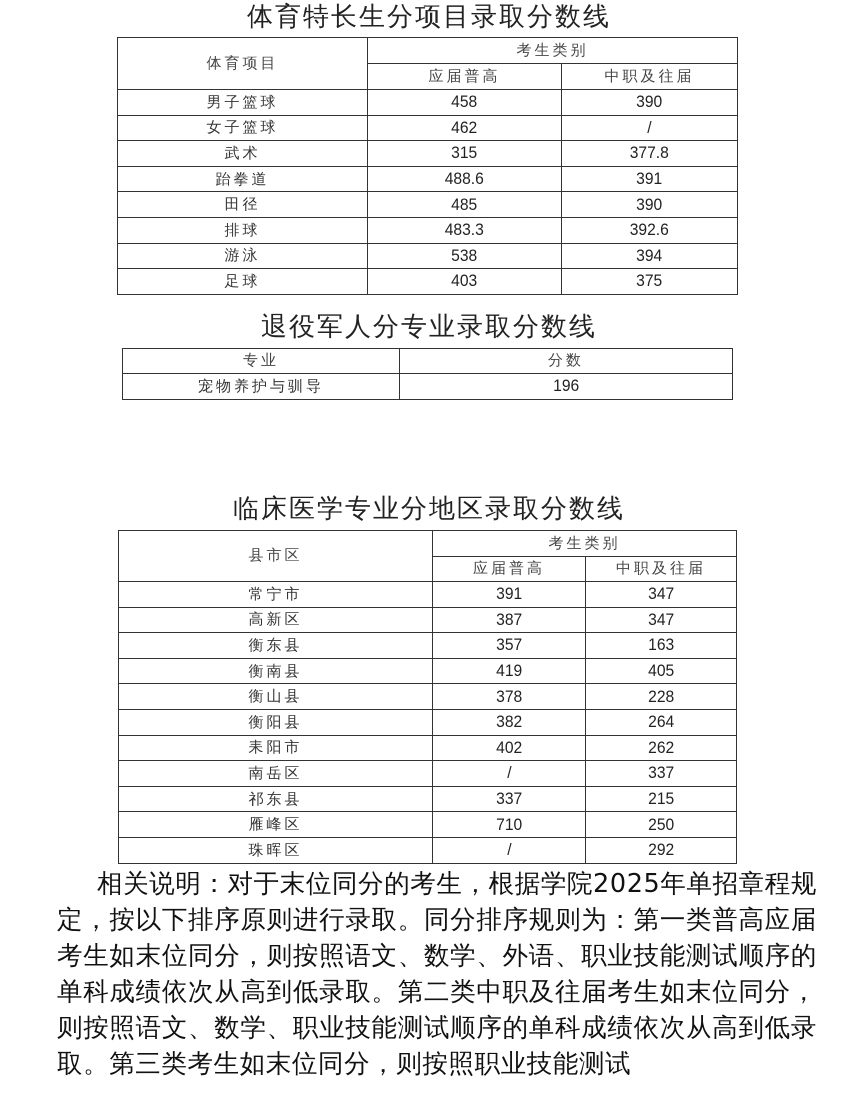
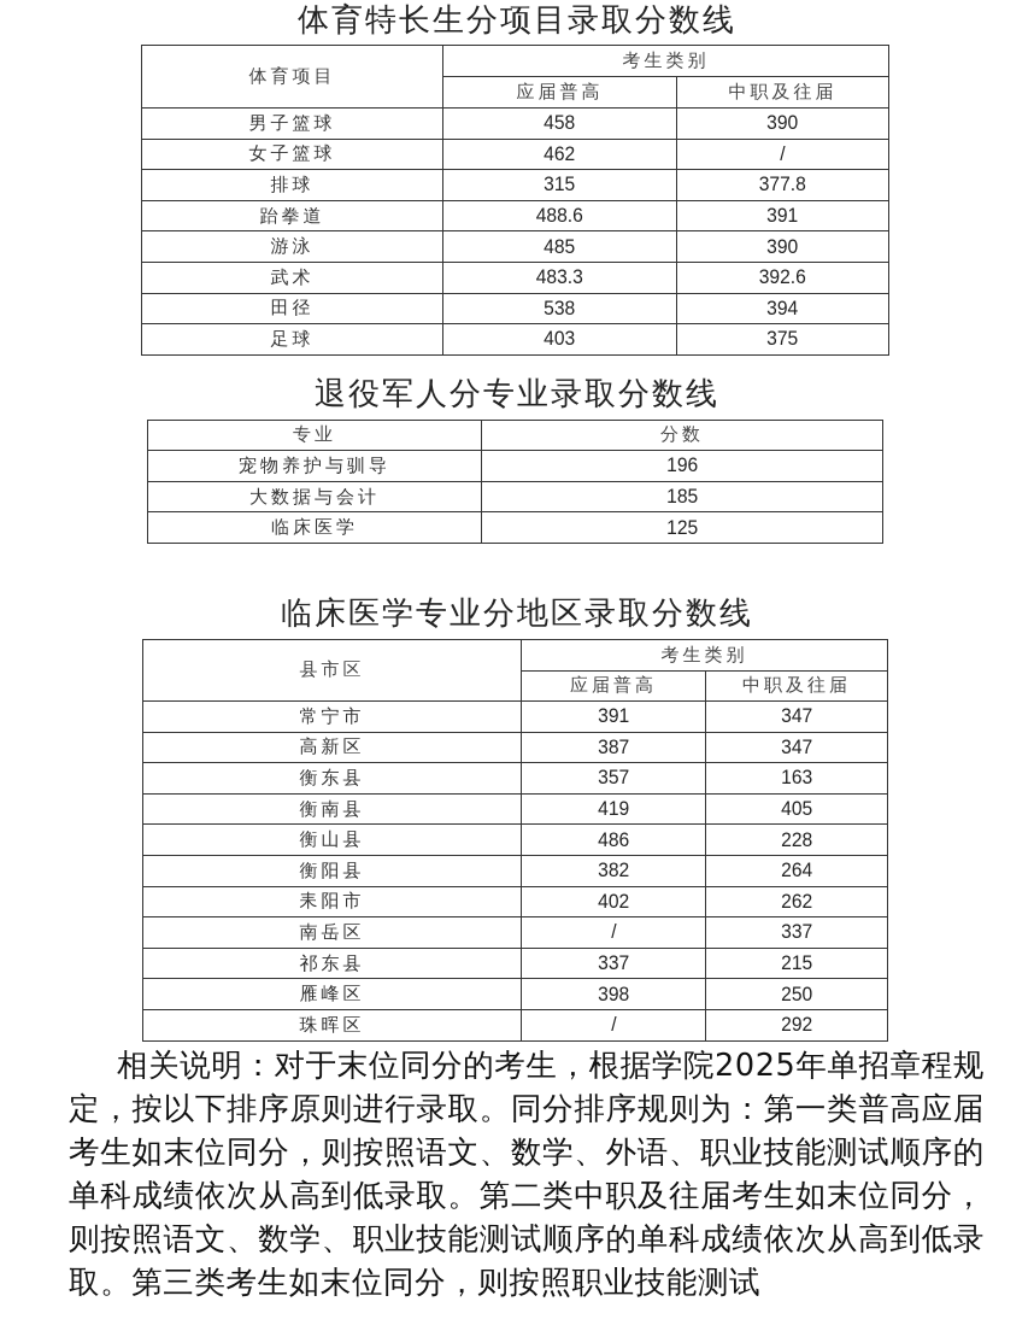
  体育特长生分项目录取分数线
  体育项目	考生类别
  应届普高	中职及往届
  男子篮球	458	390
  女子篮球	462	/
- 武术	315	377.8
+ 排球	315	377.8
  跆拳道	488.6	391
- 田径	485	390
+ 游泳	485	390
- 排球	483.3	392.6
+ 武术	483.3	392.6
- 游泳	538	394
+ 田径	538	394
  足球	403	375
  退役军人分专业录取分数线
  专业	分数
  宠物养护与驯导	196
+ 大数据与会计	185
+ 临床医学	125
  临床医学专业分地区录取分数线
  县市区	考生类别
  应届普高	中职及往届
  常宁市	391	347
  高新区	387	347
  衡东县	357	163
  衡南县	419	405
- 衡山县	378	228
+ 衡山县	486	228
  衡阳县	382	264
  耒阳市	402	262
  南岳区	/	337
  祁东县	337	215
- 雁峰区	710	250
+ 雁峰区	398	250
  珠晖区	/	292
  相关说明：对于末位同分的考生，根据学院2025年单招章程规定，按以下排序原则进行录取。同分排序规则为：第一类普高应届考生如末位同分，则按照语文、数学、外语、职业技能测试顺序的单科成绩依次从高到低录取。第二类中职及往届考生如末位同分，则按照语文、数学、职业技能测试顺序的单科成绩依次从高到低录取。第三类考生如末位同分，则按照职业技能测试
